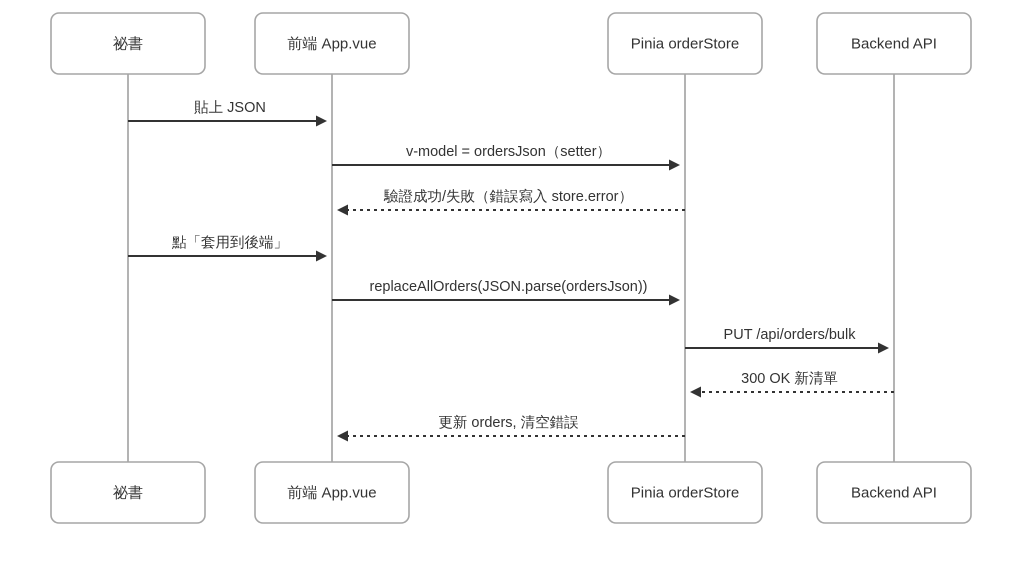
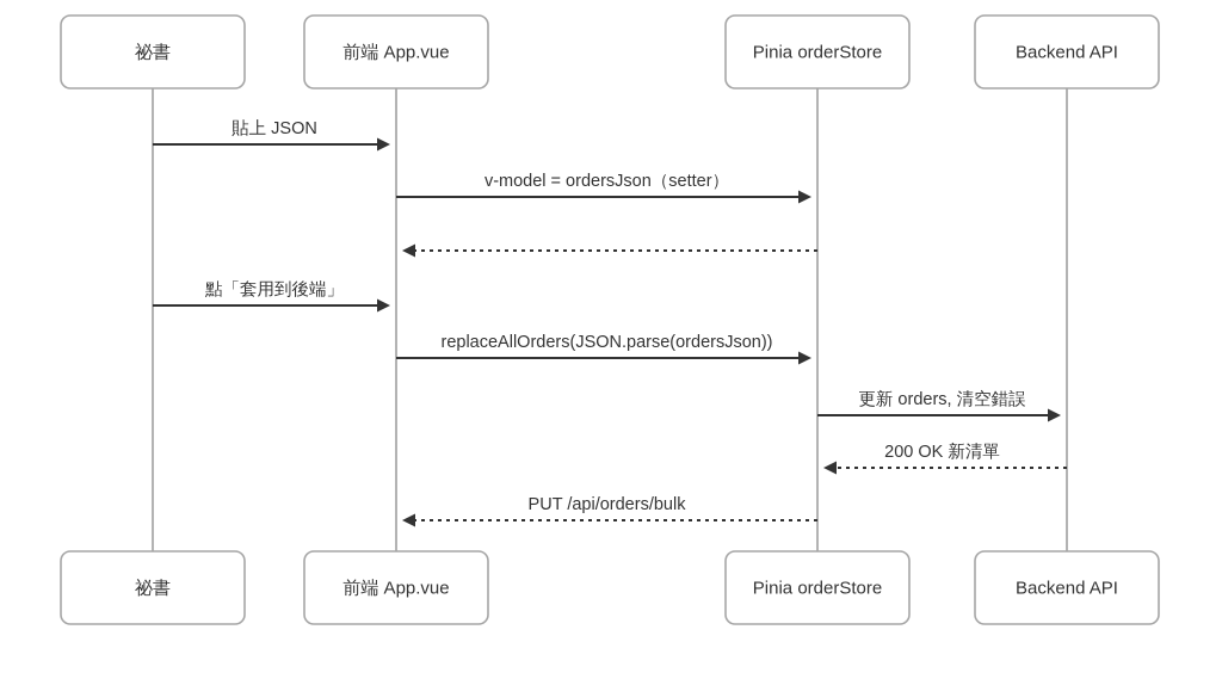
  貼上 JSON
  v-model = ordersJson（setter）
- 驗證成功/失敗（錯誤寫入 store.error）
  點「套用到後端」
  replaceAllOrders(JSON.parse(ordersJson))
- PUT /api/orders/bulk
+ 更新 orders, 清空錯誤
- 300 OK 新清單
+ 200 OK 新清單
- 更新 orders, 清空錯誤
+ PUT /api/orders/bulk
  祕書
  祕書
  前端 App.vue
  前端 App.vue
  Pinia orderStore
  Pinia orderStore
  Backend API
  Backend API
